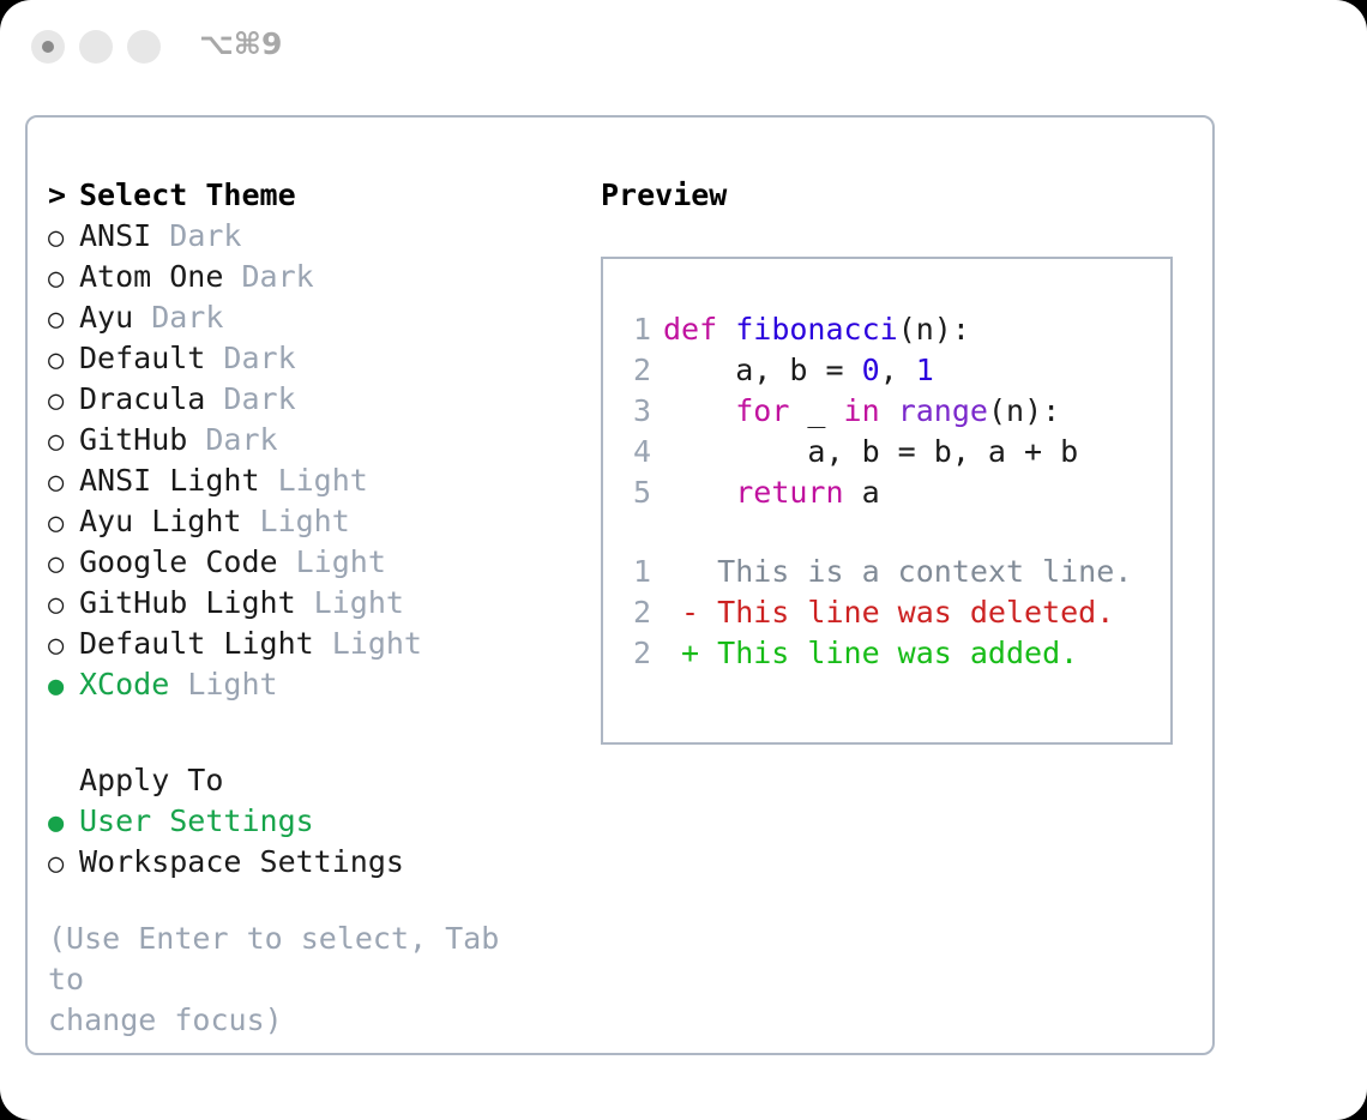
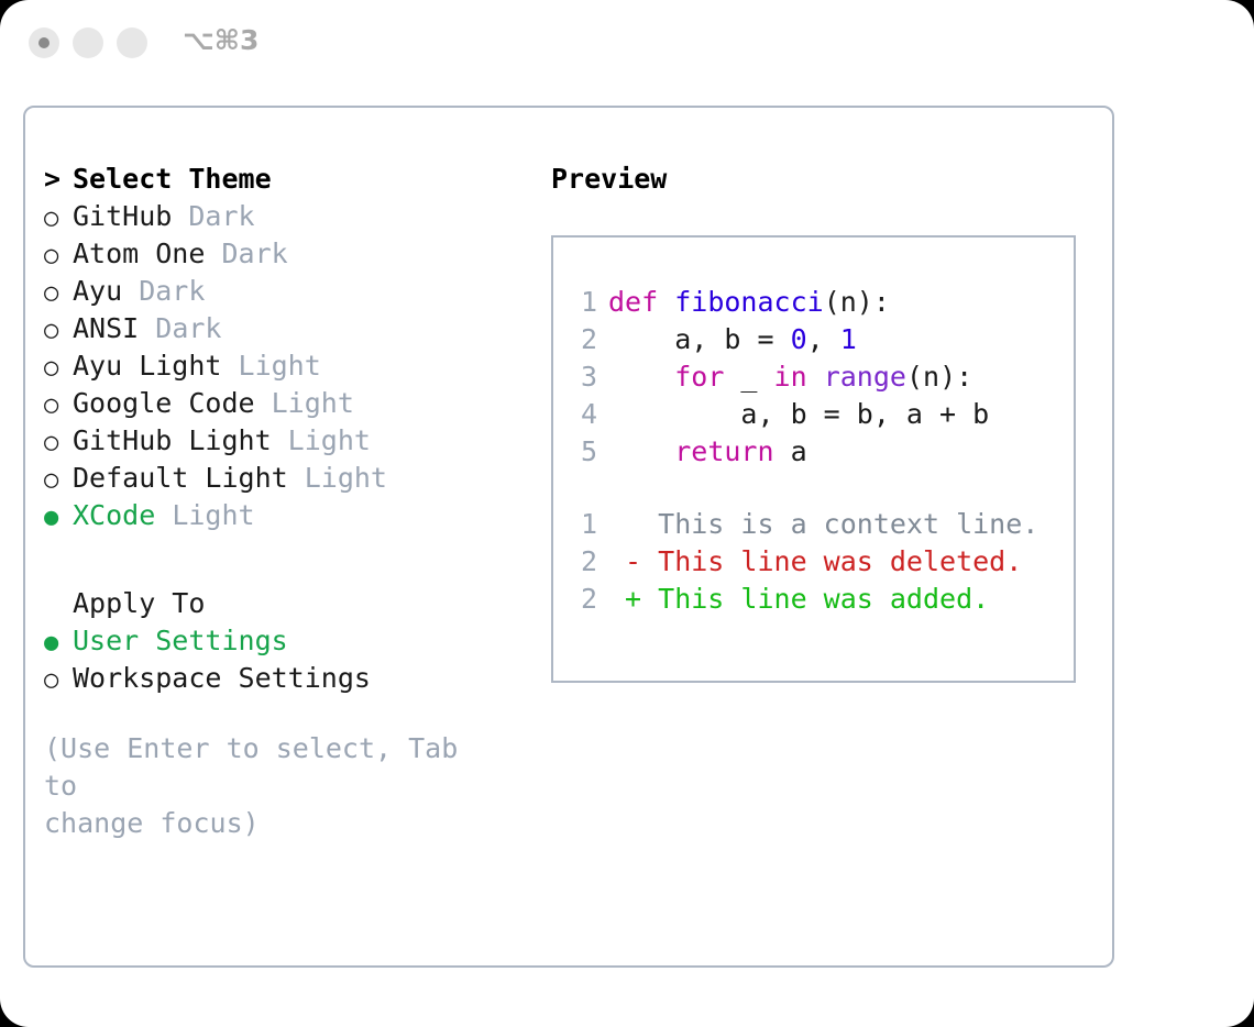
- ⌥⌘9
+ ⌥⌘3
  > Select Theme
- ○ ANSI Dark
+ ○ GitHub Dark
  ○ Atom One Dark
  ○ Ayu Dark
- ○ Default Dark
- ○ Dracula Dark
- ○ GitHub Dark
+ ○ ANSI Dark
- ○ ANSI Light Light
  ○ Ayu Light Light
  ○ Google Code Light
  ○ GitHub Light Light
  ○ Default Light Light
  ● XCode Light
  Apply To
  ● User Settings
  ○ Workspace Settings
  (Use Enter to select, Tab to
  change focus)
  Preview
  1 def fibonacci(n):
  2 a, b = 0, 1
  3 for _ in range(n):
  4 a, b = b, a + b
  5 return a
  1 This is a context line.
  2 - This line was deleted.
  2 + This line was added.
